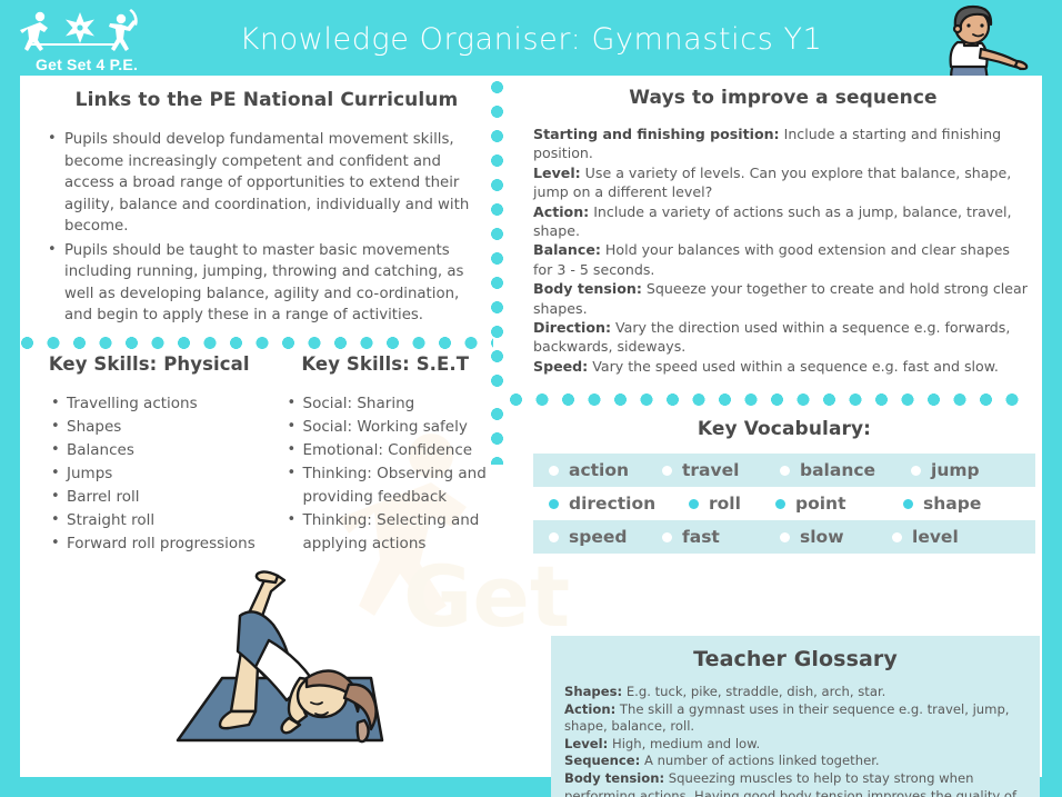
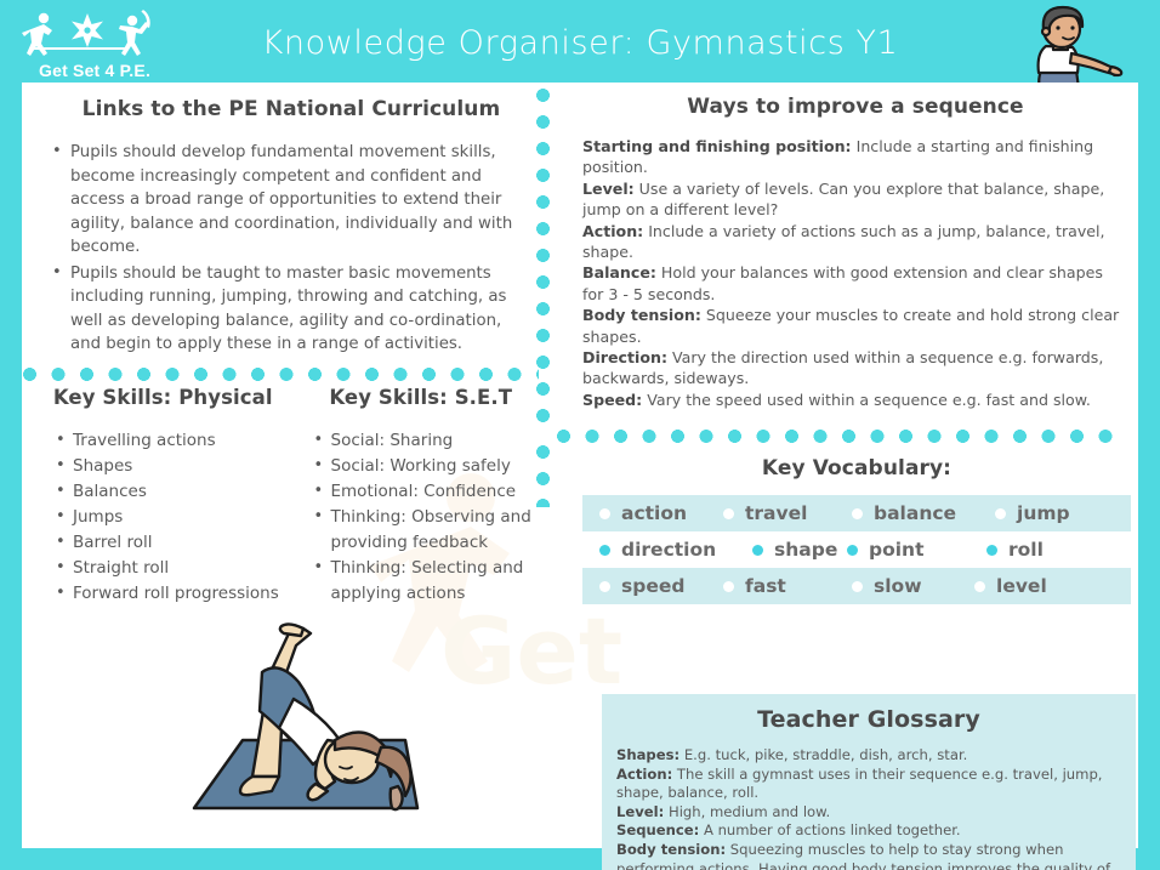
  Get Set 4 P.E.
  Knowledge Organiser: Gymnastics Y1
  Get
  Links to the PE National Curriculum
  Pupils should develop fundamental movement skills, become increasingly competent and confident and access a broad range of opportunities to extend their agility, balance and coordination, individually and with become.
  Pupils should be taught to master basic movements including running, jumping, throwing and catching, as well as developing balance, agility and co-ordination, and begin to apply these in a range of activities.
  Key Skills: Physical
  Travelling actions
  Shapes
  Balances
  Jumps
  Barrel roll
  Straight roll
  Forward roll progressions
  Key Skills: S.E.T
  Social: Sharing
  Social: Working safely
  Emotional: Confidence
  Thinking: Observing and providing feedback
  Thinking: Selecting and applying actions
  Ways to improve a sequence
  Starting and finishing position: Include a starting and finishing position.
  Level: Use a variety of levels. Can you explore that balance, shape, jump on a different level?
  Action: Include a variety of actions such as a jump, balance, travel, shape.
  Balance: Hold your balances with good extension and clear shapes for 3 - 5 seconds.
- Body tension: Squeeze your together to create and hold strong clear shapes.
+ Body tension: Squeeze your muscles to create and hold strong clear shapes.
  Direction: Vary the direction used within a sequence e.g. forwards, backwards, sideways.
  Speed: Vary the speed used within a sequence e.g. fast and slow.
  Key Vocabulary:
  action
  travel
  balance
  jump
  direction
- roll
+ shape
  point
- shape
+ roll
  speed
  fast
  slow
  level
  Teacher Glossary
  Shapes: E.g. tuck, pike, straddle, dish, arch, star.
  Action: The skill a gymnast uses in their sequence e.g. travel, jump, shape, balance, roll.
  Level: High, medium and low.
  Sequence: A number of actions linked together.
  Body tension: Squeezing muscles to help to stay strong when performing actions. Having good body tension improves the quality of
